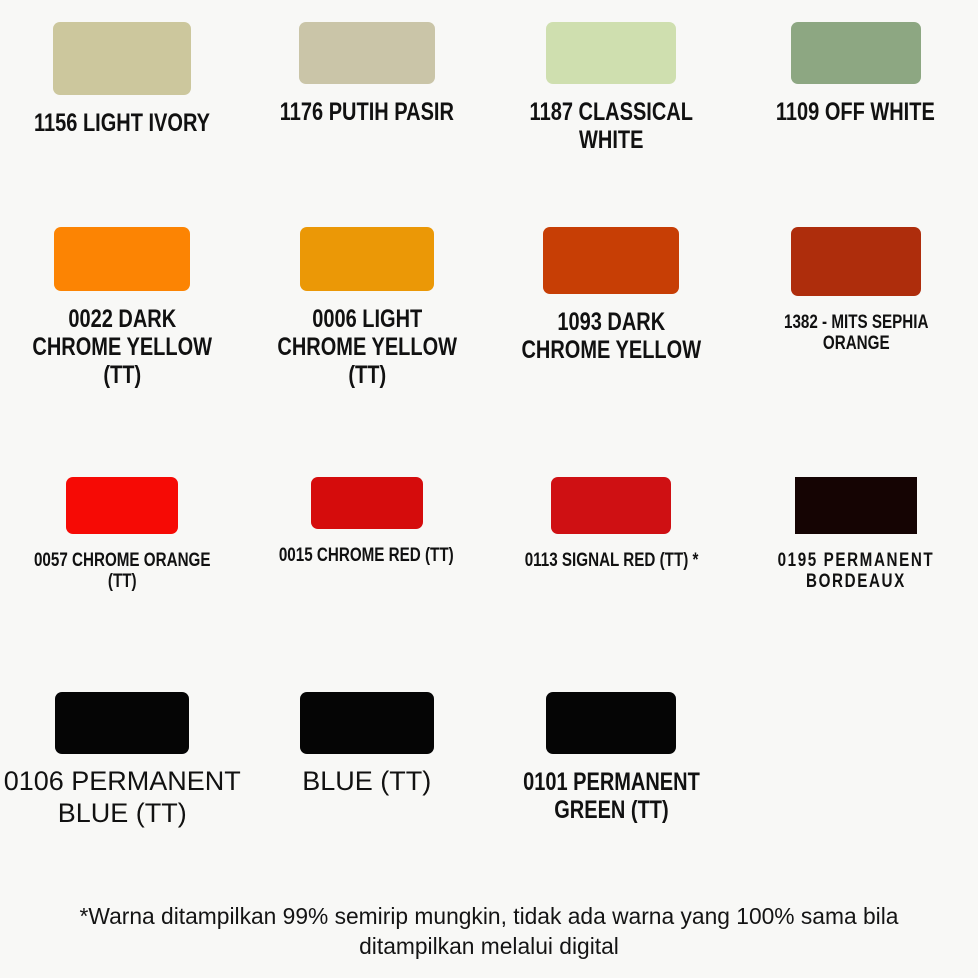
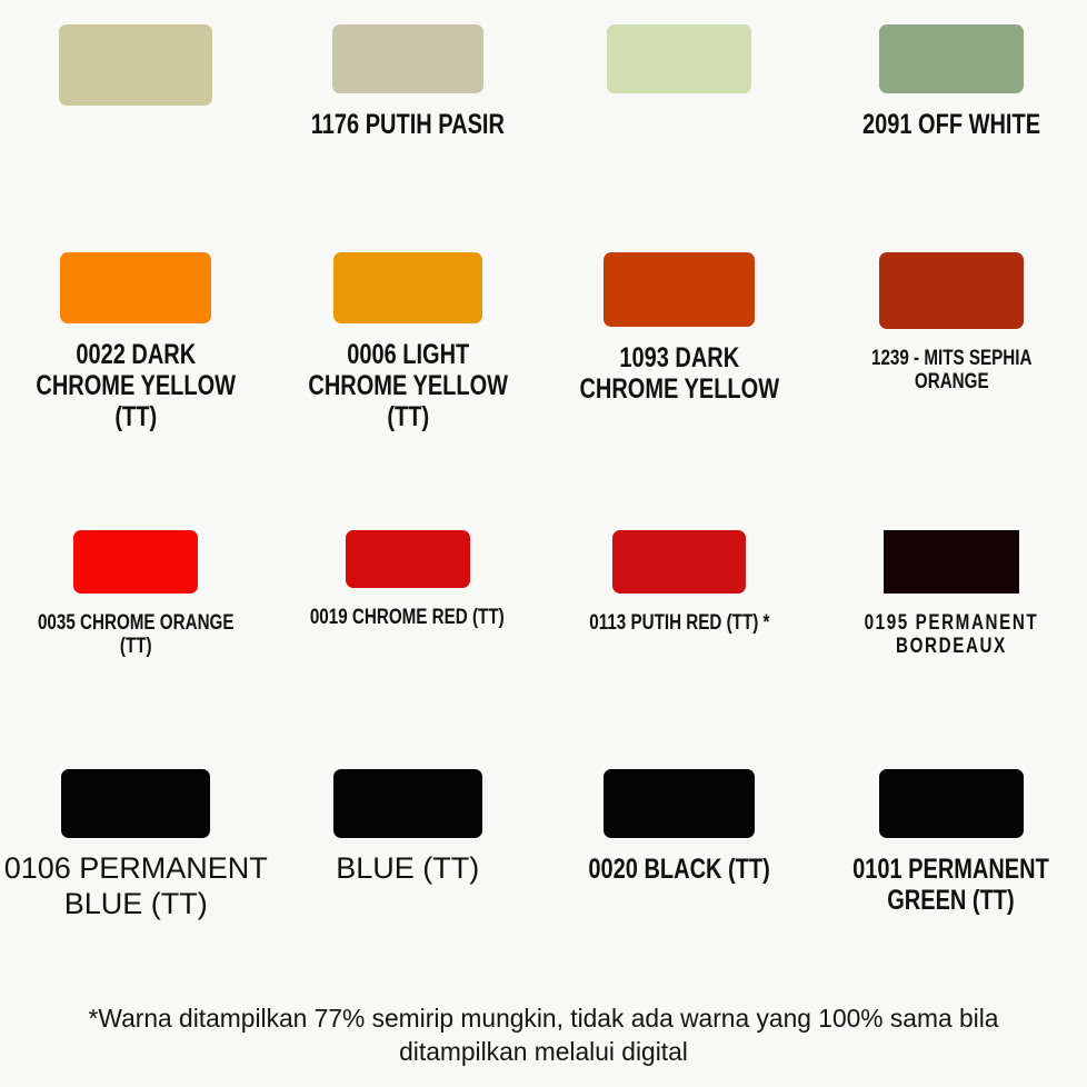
- 1156 LIGHT IVORY
  1176 PUTIH PASIR
- 1187 CLASSICAL WHITE
- 1109 OFF WHITE
+ 2091 OFF WHITE
  0022 DARK
  CHROME YELLOW (TT)
  0006 LIGHT
  CHROME YELLOW (TT)
  1093 DARK
  CHROME YELLOW
- 1382 - MITS SEPHIA ORANGE
+ 1239 - MITS SEPHIA ORANGE
- 0057 CHROME ORANGE (TT)
+ 0035 CHROME ORANGE (TT)
- 0015 CHROME RED (TT)
+ 0019 CHROME RED (TT)
- 0113 SIGNAL RED (TT) *
+ 0113 PUTIH RED (TT) *
  0195 PERMANENT
  BORDEAUX
  0106 PERMANENT
  BLUE (TT)
  BLUE (TT)
+ 0020 BLACK (TT)
  0101 PERMANENT
  GREEN (TT)
- *Warna ditampilkan 99% semirip mungkin, tidak ada warna yang 100% sama bila ditampilkan melalui digital
+ *Warna ditampilkan 77% semirip mungkin, tidak ada warna yang 100% sama bila ditampilkan melalui digital
